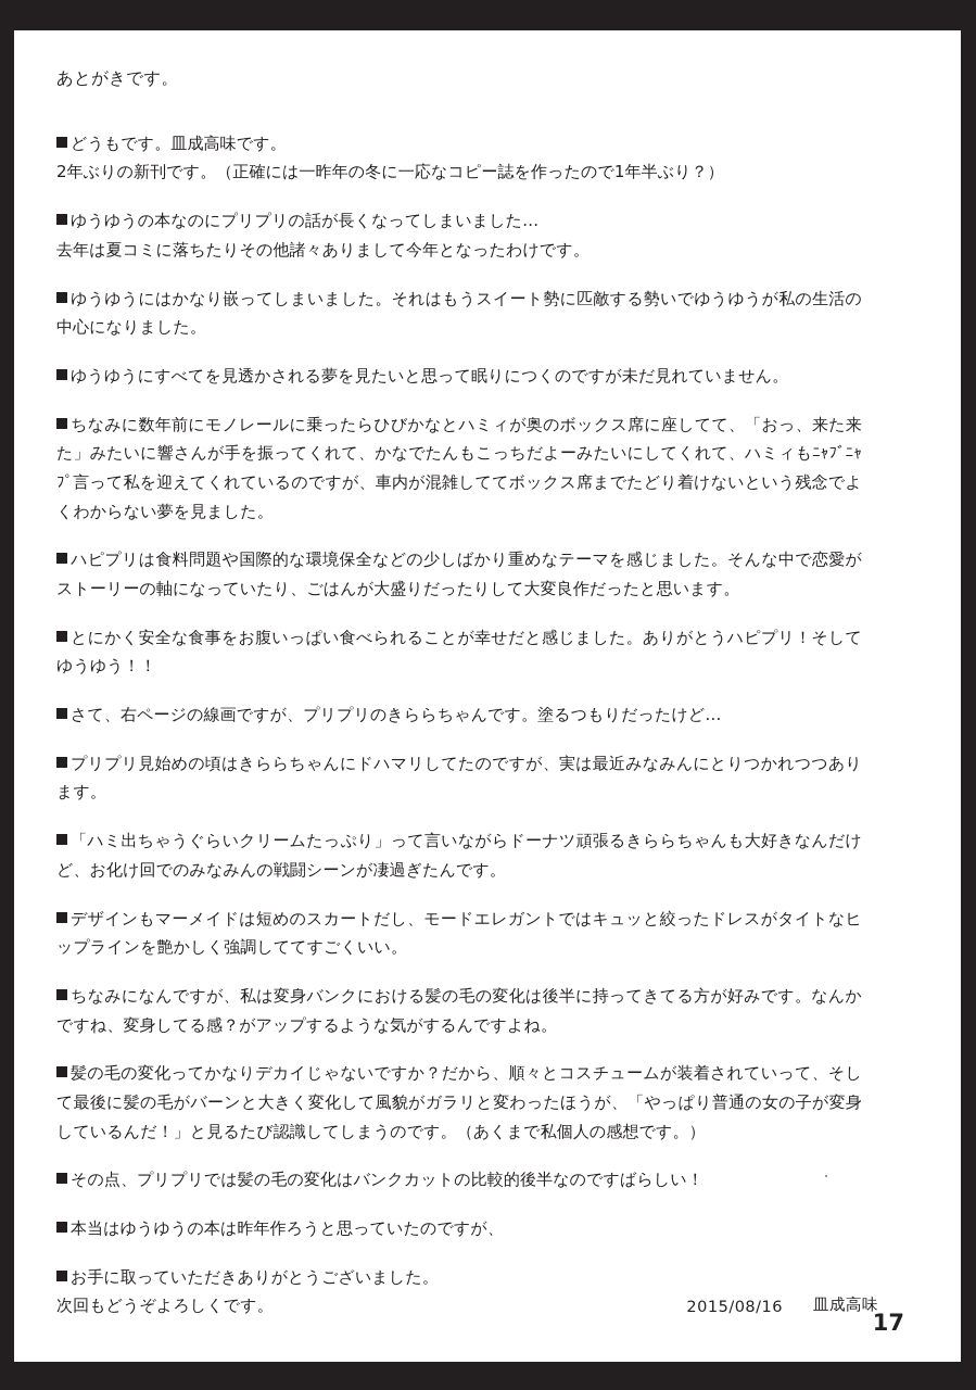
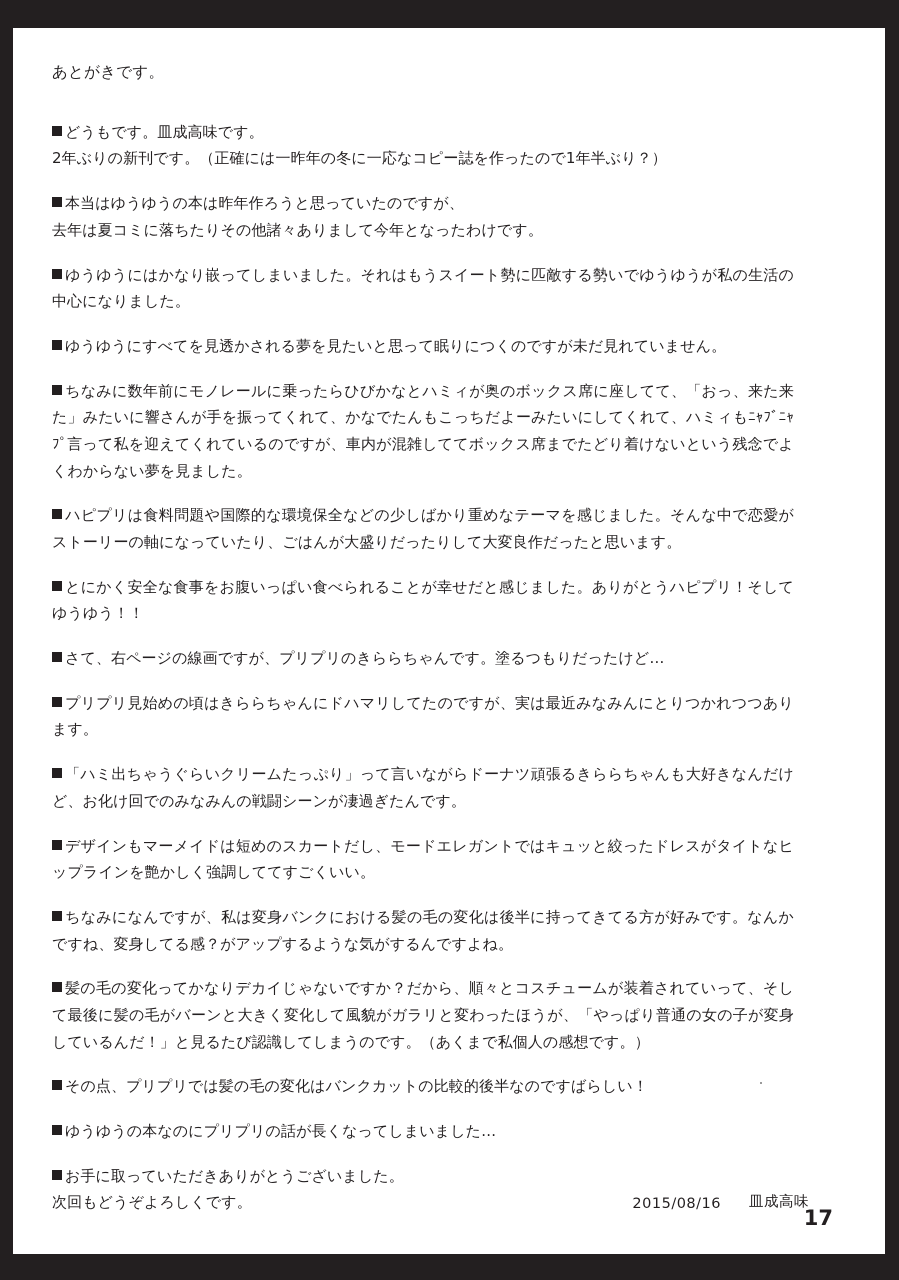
  あとがきです。
  どうもです。皿成高味です。
  2年ぶりの新刊です。（正確には一昨年の冬に一応なコピー誌を作ったので1年半ぶり？）
- ゆうゆうの本なのにプリプリの話が長くなってしまいました…
+ 本当はゆうゆうの本は昨年作ろうと思っていたのですが、
  去年は夏コミに落ちたりその他諸々ありまして今年となったわけです。
  ゆうゆうにはかなり嵌ってしまいました。それはもうスイート勢に匹敵する勢いでゆうゆうが私の生活の中心になりました。
  ゆうゆうにすべてを見透かされる夢を見たいと思って眠りにつくのですが未だ見れていません。
  ちなみに数年前にモノレールに乗ったらひびかなとハミィが奥のボックス席に座してて、「おっ、来た来た」みたいに響さんが手を振ってくれて、かなでたんもこっちだよーみたいにしてくれて、ハミィもﾆｬﾌﾞﾆｬﾌﾟ言って私を迎えてくれているのですが、車内が混雑しててボックス席までたどり着けないという残念でよくわからない夢を見ました。
  ハピプリは食料問題や国際的な環境保全などの少しばかり重めなテーマを感じました。そんな中で恋愛がストーリーの軸になっていたり、ごはんが大盛りだったりして大変良作だったと思います。
  とにかく安全な食事をお腹いっぱい食べられることが幸せだと感じました。ありがとうハピプリ！そしてゆうゆう！！
  さて、右ページの線画ですが、プリプリのきららちゃんです。塗るつもりだったけど…
  プリプリ見始めの頃はきららちゃんにドハマリしてたのですが、実は最近みなみんにとりつかれつつあります。
  「ハミ出ちゃうぐらいクリームたっぷり」って言いながらドーナツ頑張るきららちゃんも大好きなんだけど、お化け回でのみなみんの戦闘シーンが凄過ぎたんです。
  デザインもマーメイドは短めのスカートだし、モードエレガントではキュッと絞ったドレスがタイトなヒップラインを艶かしく強調しててすごくいい。
  ちなみになんですが、私は変身バンクにおける髪の毛の変化は後半に持ってきてる方が好みです。なんかですね、変身してる感？がアップするような気がするんですよね。
  髪の毛の変化ってかなりデカイじゃないですか？だから、順々とコスチュームが装着されていって、そして最後に髪の毛がバーンと大きく変化して風貌がガラリと変わったほうが、「やっぱり普通の女の子が変身しているんだ！」と見るたび認識してしまうのです。（あくまで私個人の感想です。）
  その点、プリプリでは髪の毛の変化はバンクカットの比較的後半なのですばらしい！
- 本当はゆうゆうの本は昨年作ろうと思っていたのですが、
+ ゆうゆうの本なのにプリプリの話が長くなってしまいました…
  お手に取っていただきありがとうございました。
  次回もどうぞよろしくです。
  2015/08/16
  皿成高味
  17
